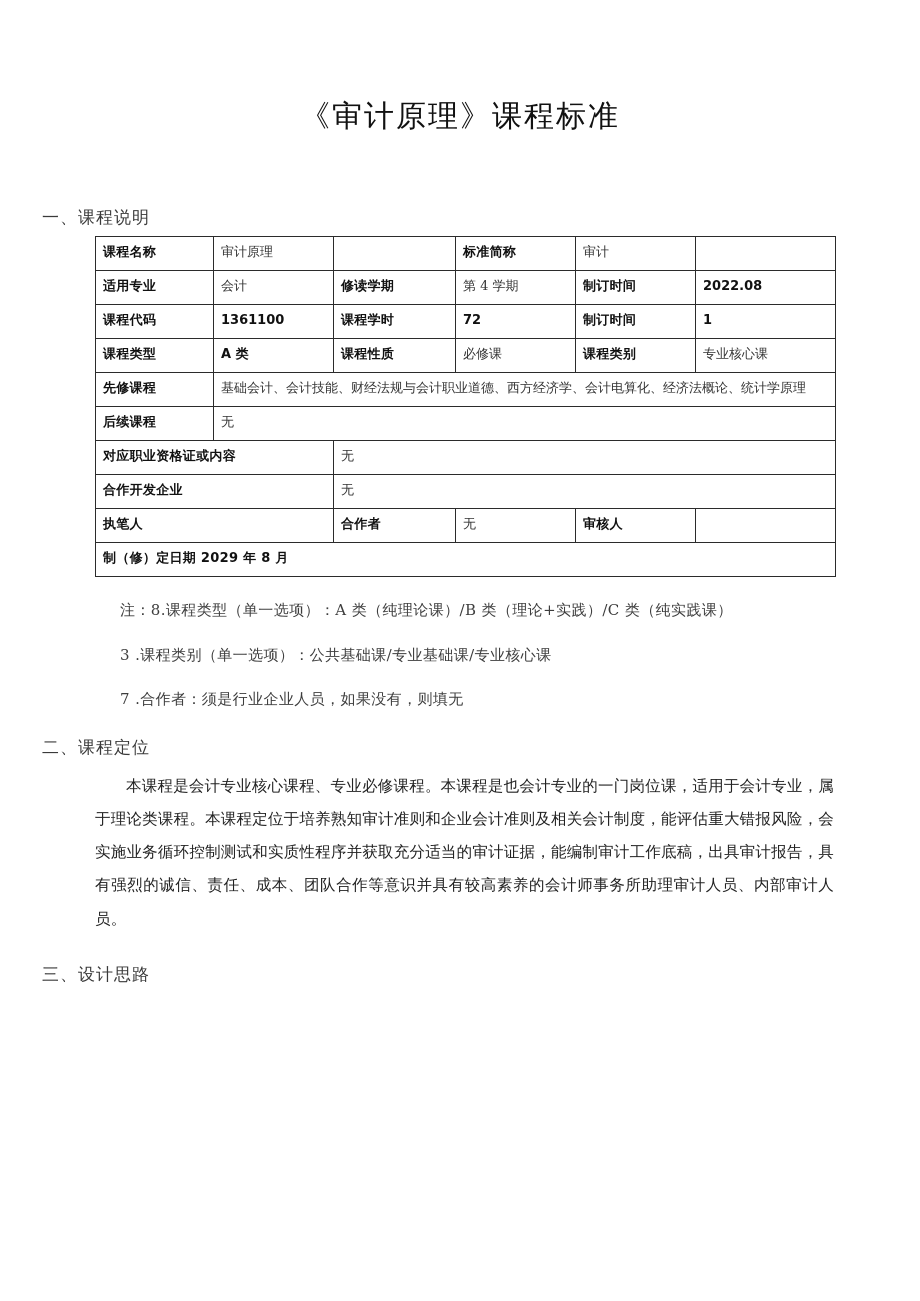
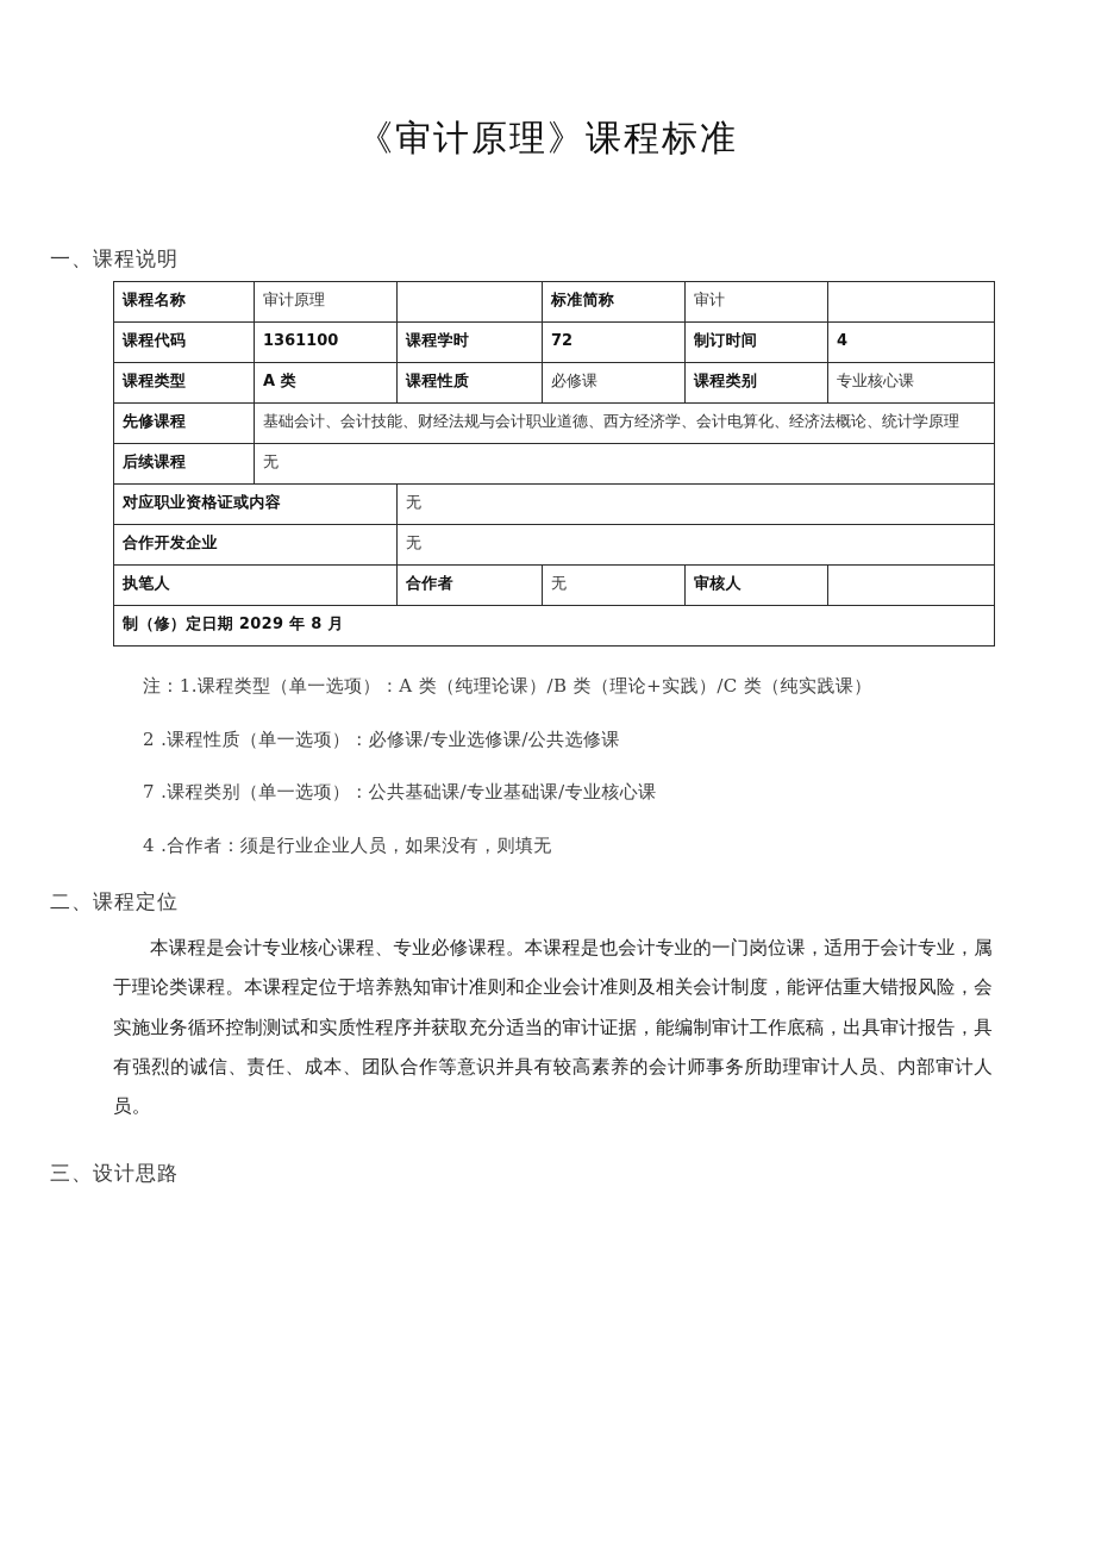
  《审计原理》课程标准
  一、课程说明
  课程名称	审计原理		标准简称	审计
- 适用专业	会计	修读学期	第 4 学期	制订时间	2022.08
- 课程代码	1361100	课程学时	72	制订时间	1
+ 课程代码	1361100	课程学时	72	制订时间	4
  课程类型	A 类	课程性质	必修课	课程类别	专业核心课
  先修课程	基础会计、会计技能、财经法规与会计职业道德、西方经济学、会计电算化、经济法概论、统计学原理
  后续课程	无
  对应职业资格证或内容	无
  合作开发企业	无
  执笔人	合作者	无	审核人
  制（修）定日期 2029 年 8 月
- 注：8.课程类型（单一选项）：A 类（纯理论课）/B 类（理论+实践）/C 类（纯实践课）
+ 注：1.课程类型（单一选项）：A 类（纯理论课）/B 类（理论+实践）/C 类（纯实践课）
+ 2 .课程性质（单一选项）：必修课/专业选修课/公共选修课
- 3 .课程类别（单一选项）：公共基础课/专业基础课/专业核心课
+ 7 .课程类别（单一选项）：公共基础课/专业基础课/专业核心课
- 7 .合作者：须是行业企业人员，如果没有，则填无
+ 4 .合作者：须是行业企业人员，如果没有，则填无
  二、课程定位
  本课程是会计专业核心课程、专业必修课程。本课程是也会计专业的一门岗位课，适用于会计专业，属于理论类课程。本课程定位于培养熟知审计准则和企业会计准则及相关会计制度，能评估重大错报风险，会实施业务循环控制测试和实质性程序并获取充分适当的审计证据，能编制审计工作底稿，出具审计报告，具有强烈的诚信、责任、成本、团队合作等意识并具有较高素养的会计师事务所助理审计人员、内部审计人员。
  三、设计思路
